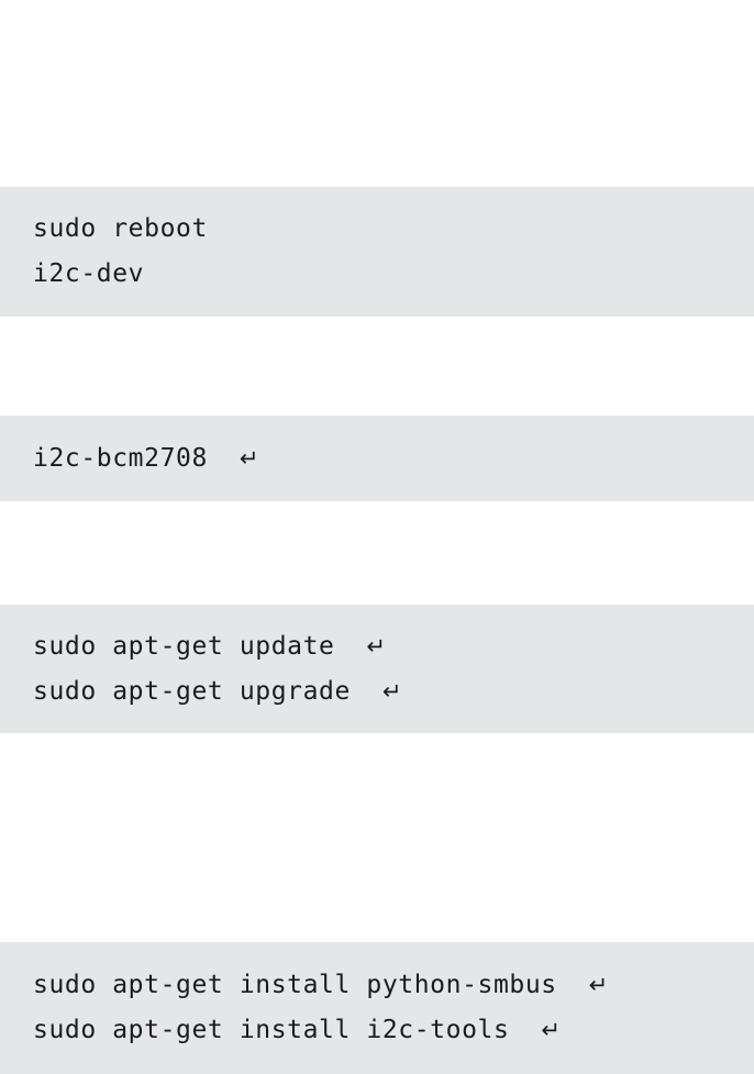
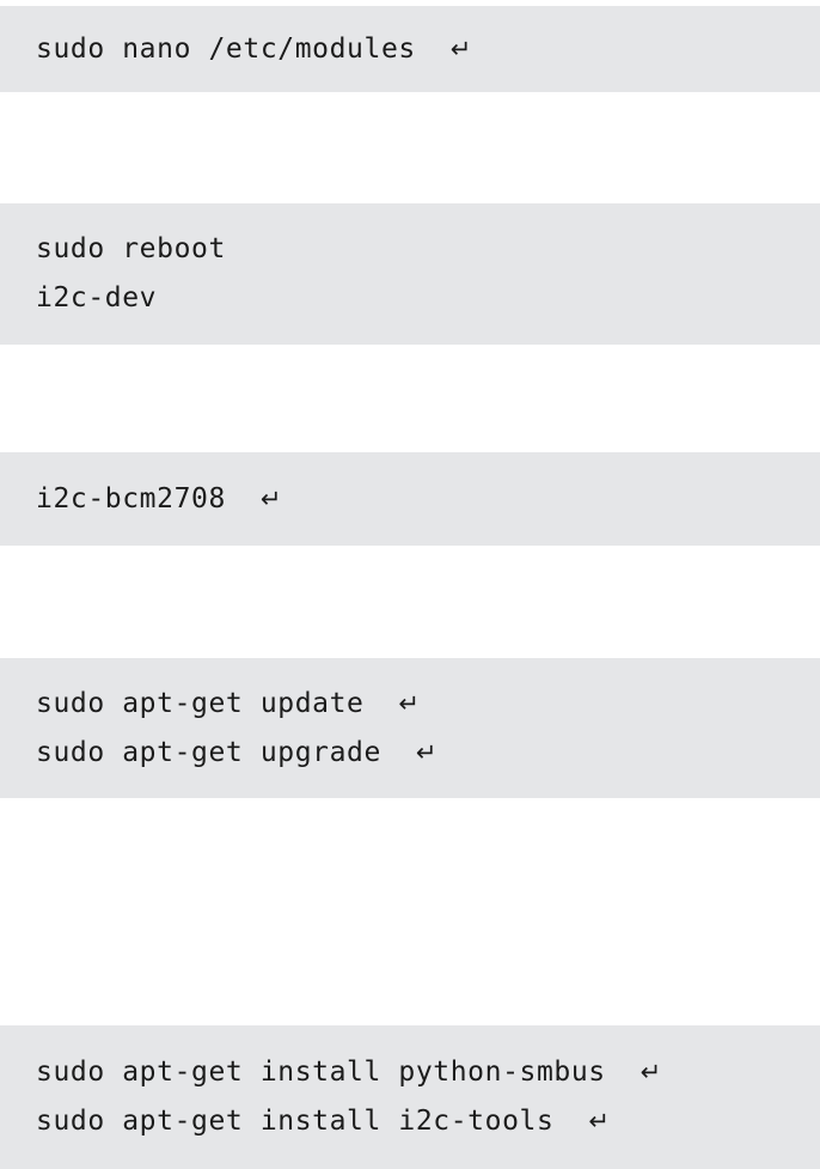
+ sudo nano /etc/modules ↵
  sudo reboot
  i2c-dev
  i2c-bcm2708 ↵
  sudo apt-get update ↵
  sudo apt-get upgrade ↵
  sudo apt-get install python-smbus ↵
  sudo apt-get install i2c-tools ↵
